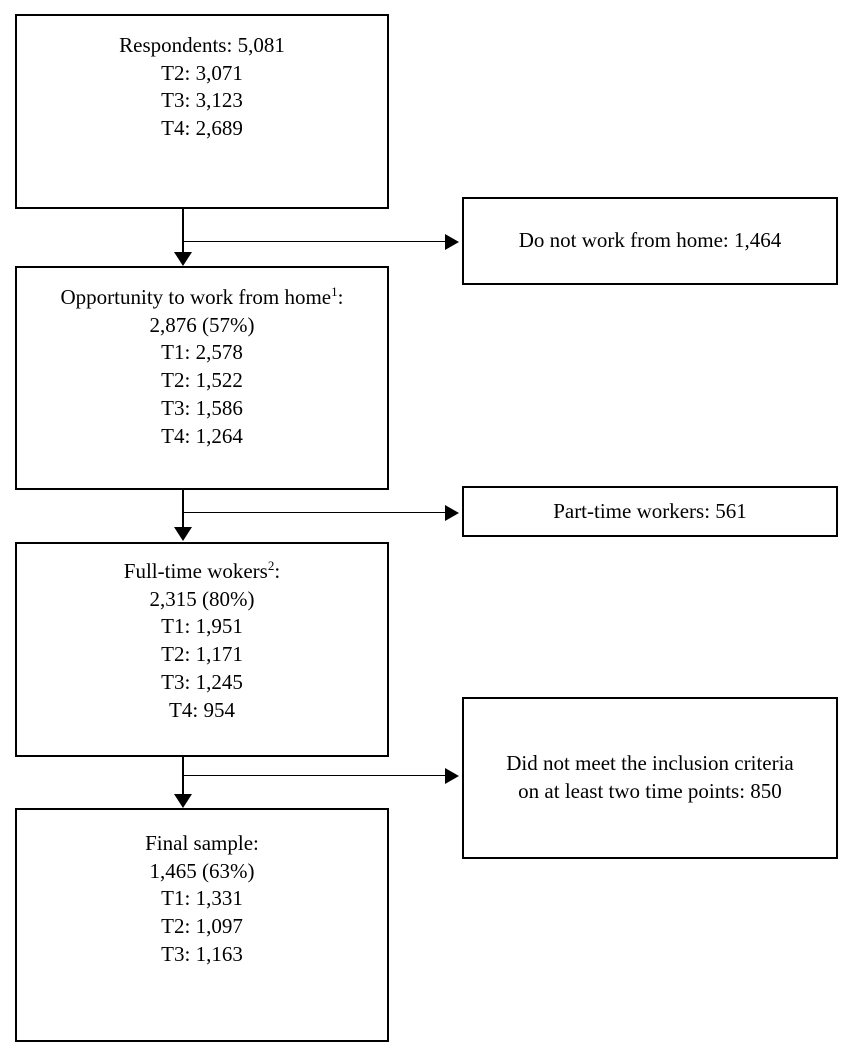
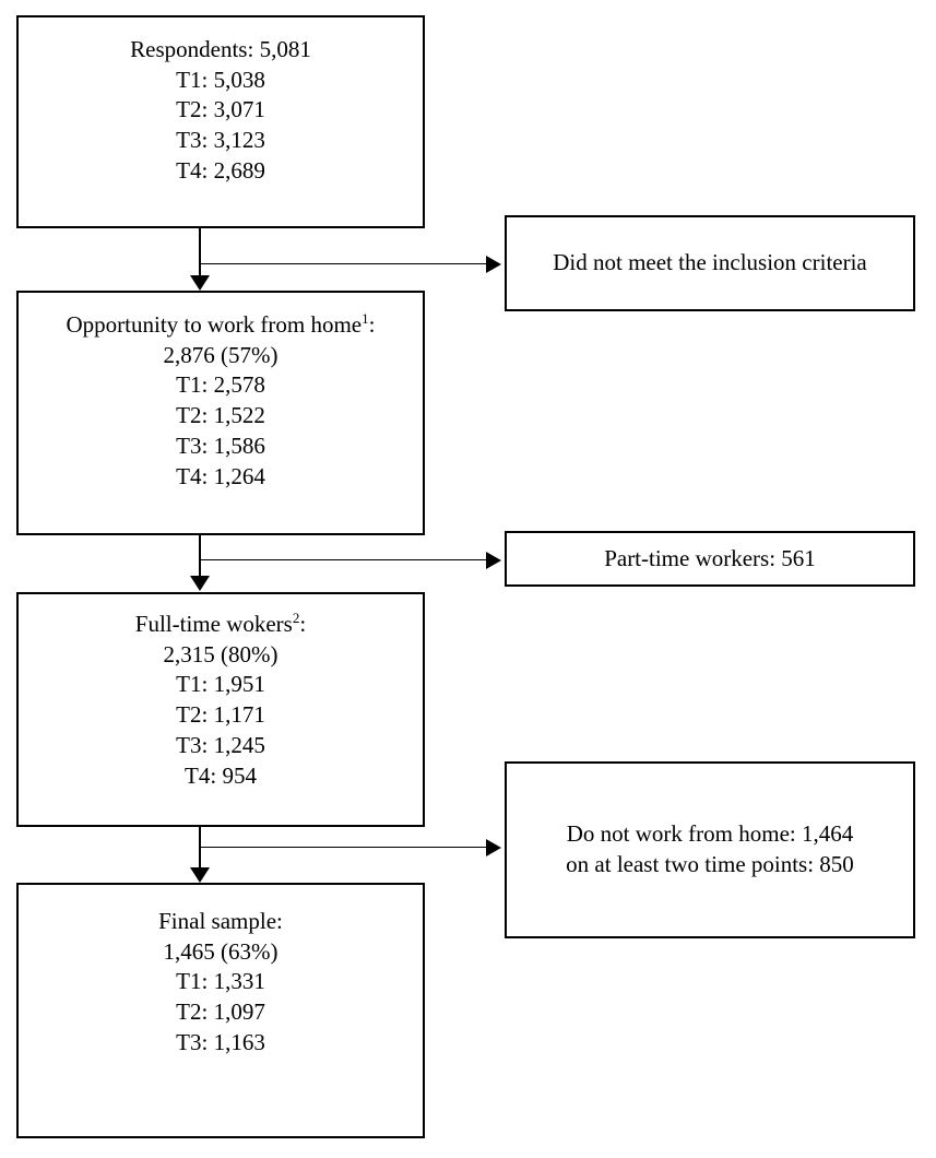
  Respondents: 5,081
+ T1: 5,038
  T2: 3,071
  T3: 3,123
  T4: 2,689
- Do not work from home: 1,464
+ Did not meet the inclusion criteria
  Opportunity to work from home1:
  2,876 (57%)
  T1: 2,578
  T2: 1,522
  T3: 1,586
  T4: 1,264
  Part-time workers: 561
  Full-time wokers2:
  2,315 (80%)
  T1: 1,951
  T2: 1,171
  T3: 1,245
  T4: 954
- Did not meet the inclusion criteria
+ Do not work from home: 1,464
  on at least two time points: 850
  Final sample:
  1,465 (63%)
  T1: 1,331
  T2: 1,097
  T3: 1,163
